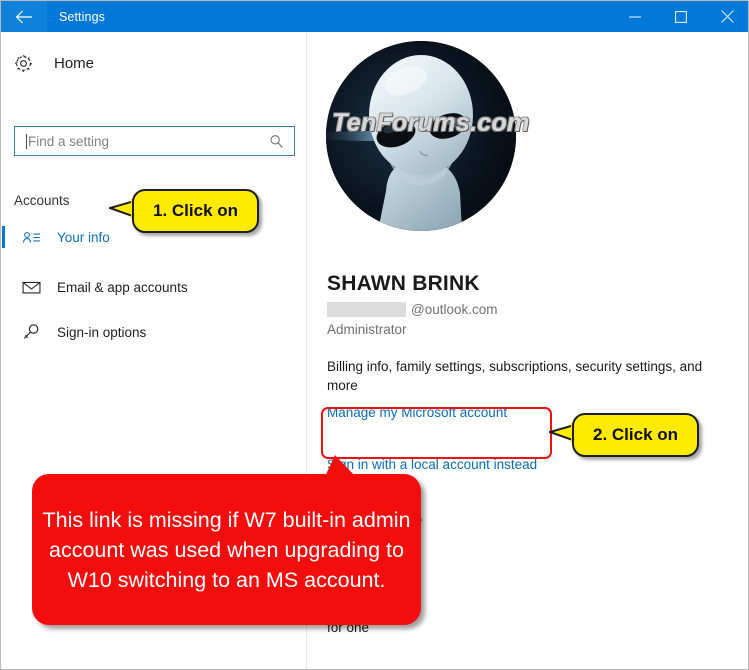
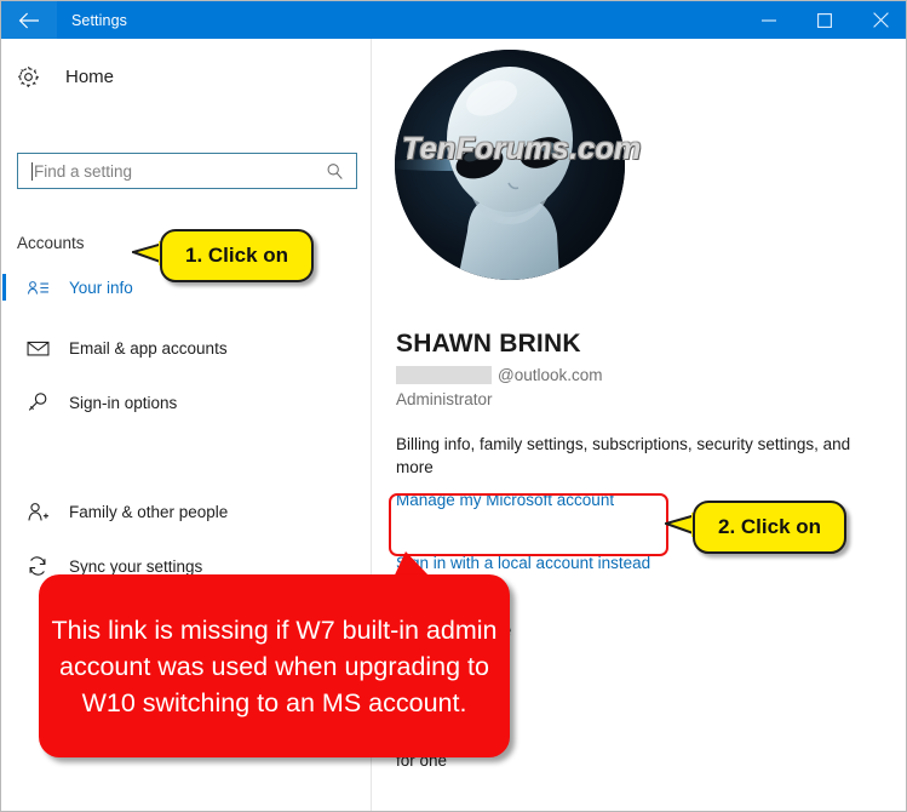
  Settings
  Home
  Find a setting
  Accounts
  Your info
  Email & app accounts
  Sign-in options
+ Family & other people
+ Sync your settings
  TenForums.com
  SHAWN BRINK
  @outlook.com
  Administrator
  Billing info, family settings, subscriptions, security settings, and more
  Manage my Microsoft account
  n in with a local account instead
  for one
  1. Click on
  2. Click on
  This link is missing if W7 built-in admin account was used when upgrading to W10 switching to an MS account.
